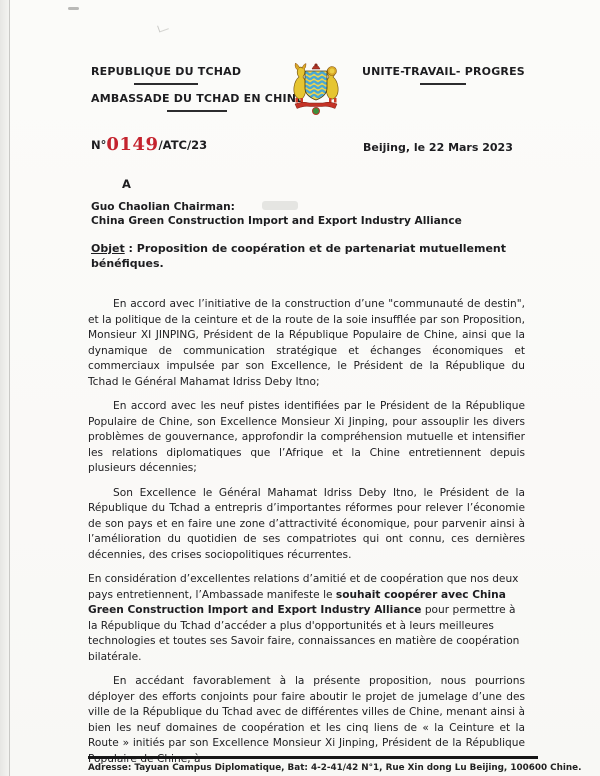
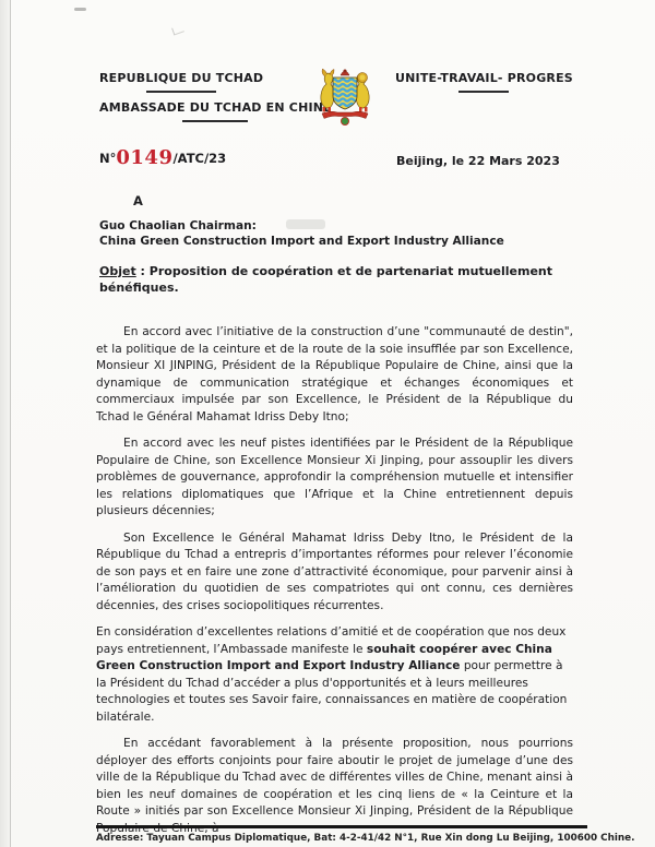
  REPUBLIQUE DU TCHAD
  AMBASSADE DU TCHAD EN CHIN
  UNITE-TRAVAIL- PROGRES
  N°0149/ATC/23
  Beijing, le 22 Mars 2023
  A
  Guo Chaolian Chairman:
  China Green Construction Import and Export Industry Alliance
  Objet : Proposition de coopération et de partenariat mutuellement bénéfiques.
- En accord avec l’initiative de la construction d’une "communauté de destin", et la politique de la ceinture et de la route de la soie insufflée par son Proposition, Monsieur XI JINPING, Président de la République Populaire de Chine, ainsi que la dynamique de communication stratégique et échanges économiques et commerciaux impulsée par son Excellence, le Président de la République du Tchad le Général Mahamat Idriss Deby Itno;
+ En accord avec l’initiative de la construction d’une "communauté de destin", et la politique de la ceinture et de la route de la soie insufflée par son Excellence, Monsieur XI JINPING, Président de la République Populaire de Chine, ainsi que la dynamique de communication stratégique et échanges économiques et commerciaux impulsée par son Excellence, le Président de la République du Tchad le Général Mahamat Idriss Deby Itno;
  En accord avec les neuf pistes identifiées par le Président de la République Populaire de Chine, son Excellence Monsieur Xi Jinping, pour assouplir les divers problèmes de gouvernance, approfondir la compréhension mutuelle et intensifier les relations diplomatiques que l’Afrique et la Chine entretiennent depuis plusieurs décennies;
  Son Excellence le Général Mahamat Idriss Deby Itno, le Président de la République du Tchad a entrepris d’importantes réformes pour relever l’économie de son pays et en faire une zone d’attractivité économique, pour parvenir ainsi à l’amélioration du quotidien de ses compatriotes qui ont connu, ces dernières décennies, des crises sociopolitiques récurrentes.
- En considération d’excellentes relations d’amitié et de coopération que nos deux pays entretiennent, l’Ambassade manifeste le souhait coopérer avec China Green Construction Import and Export Industry Alliance pour permettre à la République du Tchad d’accéder a plus d'opportunités et à leurs meilleures technologies et toutes ses Savoir faire, connaissances en matière de coopération bilatérale.
+ En considération d’excellentes relations d’amitié et de coopération que nos deux pays entretiennent, l’Ambassade manifeste le souhait coopérer avec China Green Construction Import and Export Industry Alliance pour permettre à la Président du Tchad d’accéder a plus d'opportunités et à leurs meilleures technologies et toutes ses Savoir faire, connaissances en matière de coopération bilatérale.
  En accédant favorablement à la présente proposition, nous pourrions déployer des efforts conjoints pour faire aboutir le projet de jumelage d’une des ville de la République du Tchad avec de différentes villes de Chine, menant ainsi à bien les neuf domaines de coopération et les cinq liens de « la Ceinture et la Route » initiés par son Excellence Monsieur Xi Jinping, Président de la République
  Adresse: Tayuan Campus Diplomatique, Bat: 4-2-41/42 N°1, Rue Xin dong Lu Beijing, 100600 Chine.
